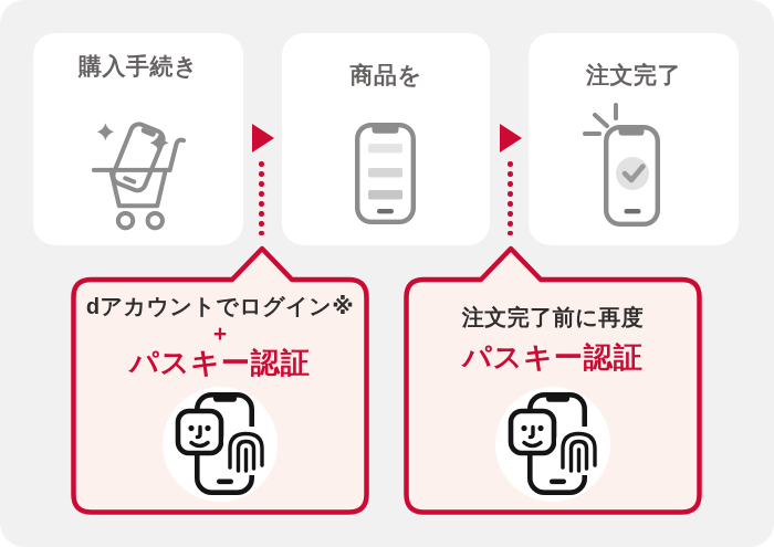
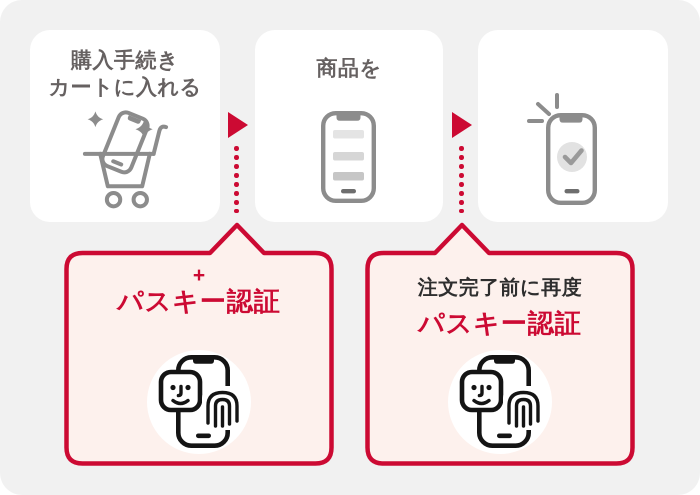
  購入手続き
+ カートに入れる
  商品を
- 注文完了
- dアカウントでログイン※
  +
  パスキー認証
  注文完了前に再度
  パスキー認証
